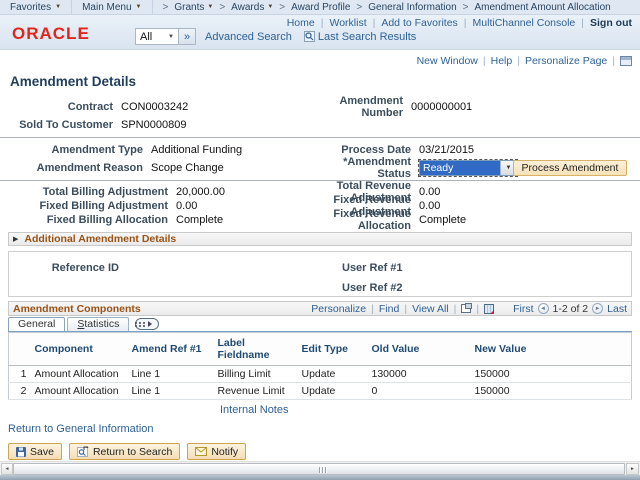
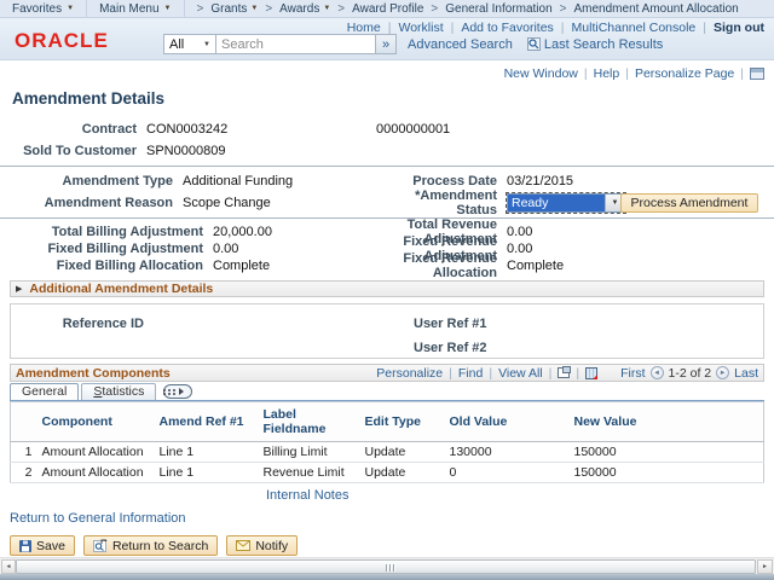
  Favorites
  Main Menu
  >
  Grants
  >
  Awards
  >
  Award Profile
  >
  General Information
  >
  Amendment Amount Allocation
  ORACLE
  Home
  |
  Worklist
  |
  Add to Favorites
  |
  MultiChannel Console
  |
  Sign out
  All
+ Search
  »
  Advanced Search
  Last Search Results
  New Window
  |
  Help
  |
  Personalize Page
  |
  Amendment Details
  Contract
  CON0003242
- Amendment Number
  0000000001
  Sold To Customer
  SPN0000809
  Amendment Type
  Additional Funding
  Process Date
  03/21/2015
  Amendment Reason
  Scope Change
  *Amendment Status
  Ready
  Process Amendment
  Total Billing Adjustment
  20,000.00
  Total Revenue Adjustment
  0.00
  Fixed Billing Adjustment
  0.00
  Fixed Revenue Adjustment
  0.00
  Fixed Billing Allocation
  Complete
  Fixed Revenue Allocation
  Complete
  Additional Amendment Details
  Reference ID
  User Ref #1
  User Ref #2
  Amendment Components
  Personalize
  |
  Find
  |
  View All
  |
  |
  First
  1-2 of 2
  Last
  General
  Statistics
  	Component	Amend Ref #1	Label Fieldname	Edit Type	Old Value	New Value
  1	Amount Allocation	Line 1	Billing Limit	Update	130000	150000
  2	Amount Allocation	Line 1	Revenue Limit	Update	0	150000
  Internal Notes
  Return to General Information
  Save
  Return to Search
  Notify
